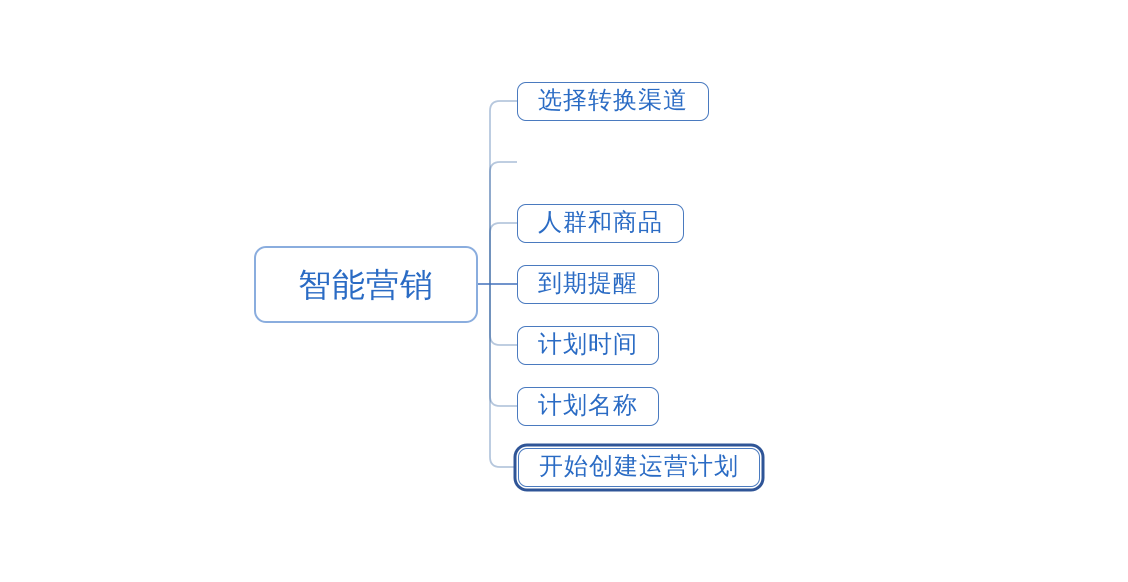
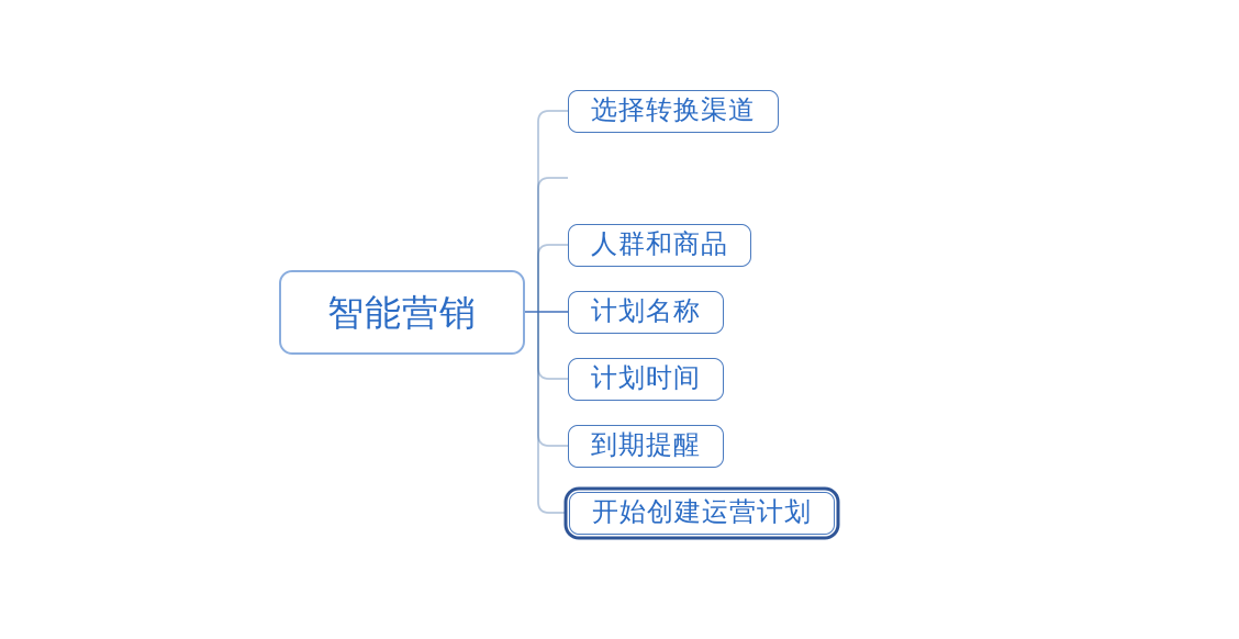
  智能营销
  选择转换渠道
  人群和商品
- 到期提醒
+ 计划名称
  计划时间
- 计划名称
+ 到期提醒
  开始创建运营计划
